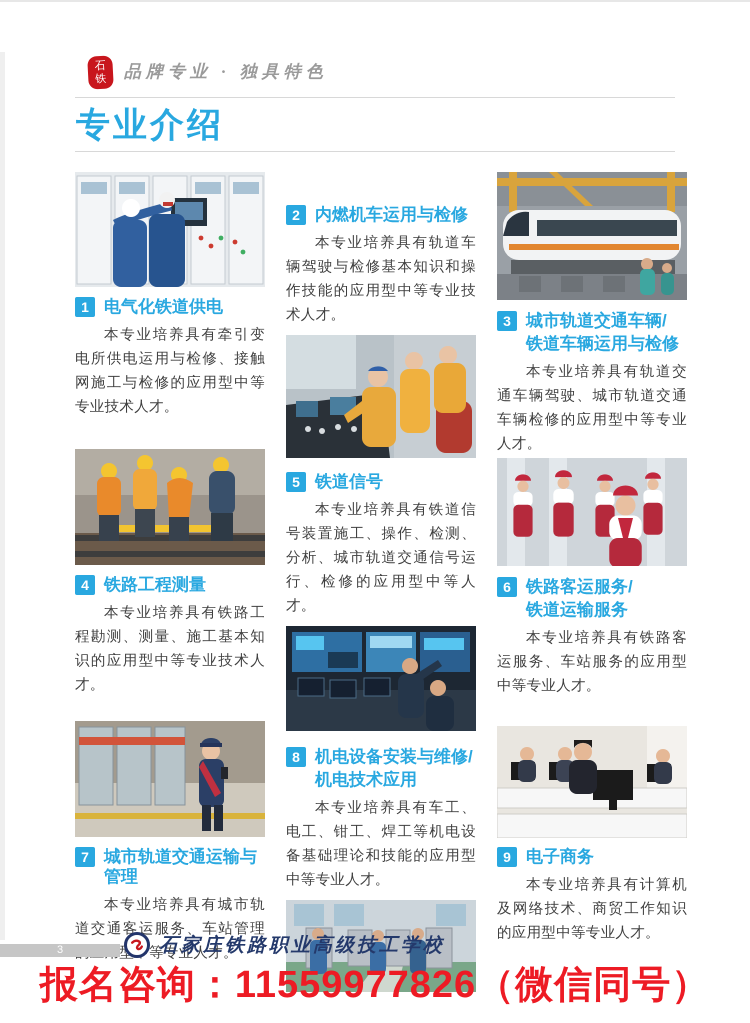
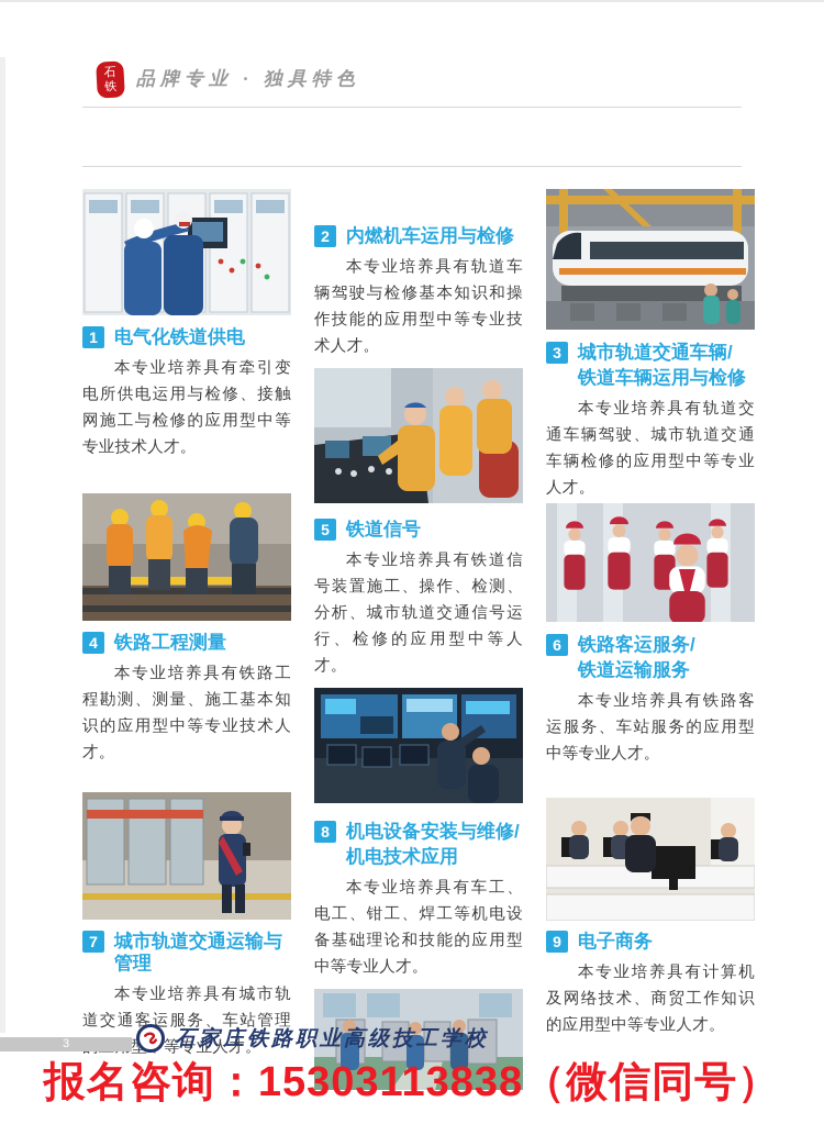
  品牌专业 · 独具特色
- 专业介绍
  1
  电气化铁道供电
  本专业培养具有牵引变电所供电运用与检修、接触网施工与检修的应用型中等专业技术人才。
  4
  铁路工程测量
  本专业培养具有铁路工程勘测、测量、施工基本知识的应用型中等专业技术人才。
  7
  城市轨道交通运输与管理
  本专业培养具有城市轨道交通客运服务、车站管理等专业人才。
  2
  内燃机车运用与检修
  本专业培养具有轨道车辆驾驶与检修基本知识和操作技能的应用型中等专业技术人才。
  5
  铁道信号
  本专业培养具有铁道信号装置施工、操作、检测、分析、城市轨道交通信号运行、检修的应用型中等人才。
  8
  机电设备安装与维修/
  机电技术应用
  本专业培养具有车工、电工、钳工、焊工等机电设备基础理论和技能的应用型中等专业人才。
  3
  城市轨道交通车辆/
  铁道车辆运用与检修
  本专业培养具有轨道交通车辆驾驶、城市轨道交通车辆检修的应用型中等专业人才。
  6
  铁路客运服务/
  铁道运输服务
  本专业培养具有铁路客运服务、车站服务的应用型中等专业人才。
  9
  电子商务
  本专业培养具有计算机及网络技术、商贸工作知识的应用型中等专业人才。
  3
  石家庄铁路职业高级技工学校
- 报名咨询：11559977826（微信同号）
+ 报名咨询：15303113838（微信同号）
